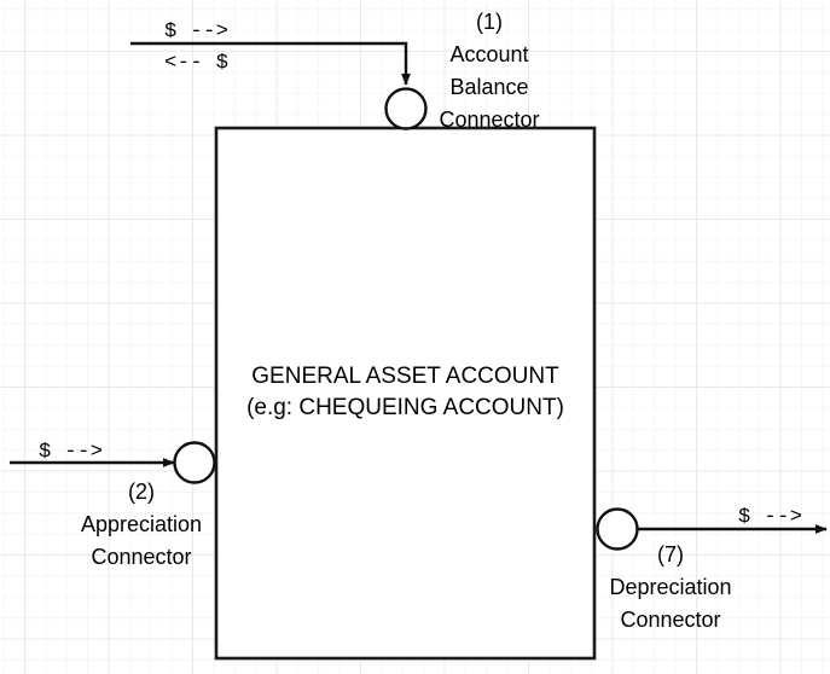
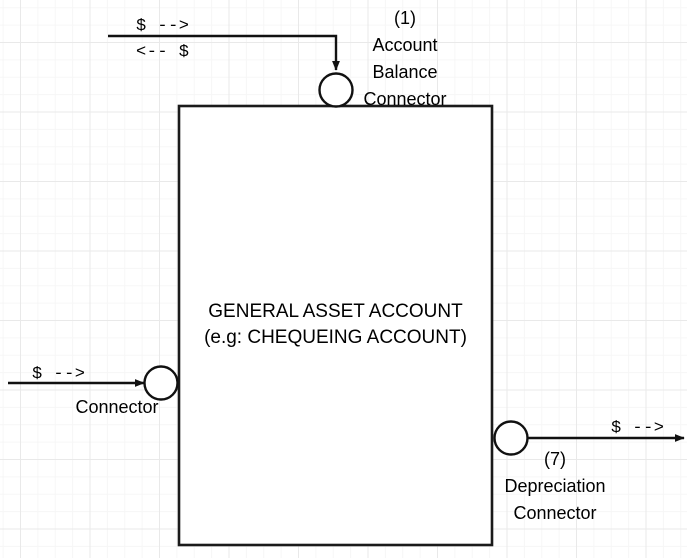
  $ -->
  <-- $
  $ -->
  $ -->
  (1)
  Account
  Balance
  Connector
- (2)
- Appreciation
  Connector
  (7)
  Depreciation
  Connector
  GENERAL ASSET ACCOUNT
  (e.g: CHEQUEING ACCOUNT)
